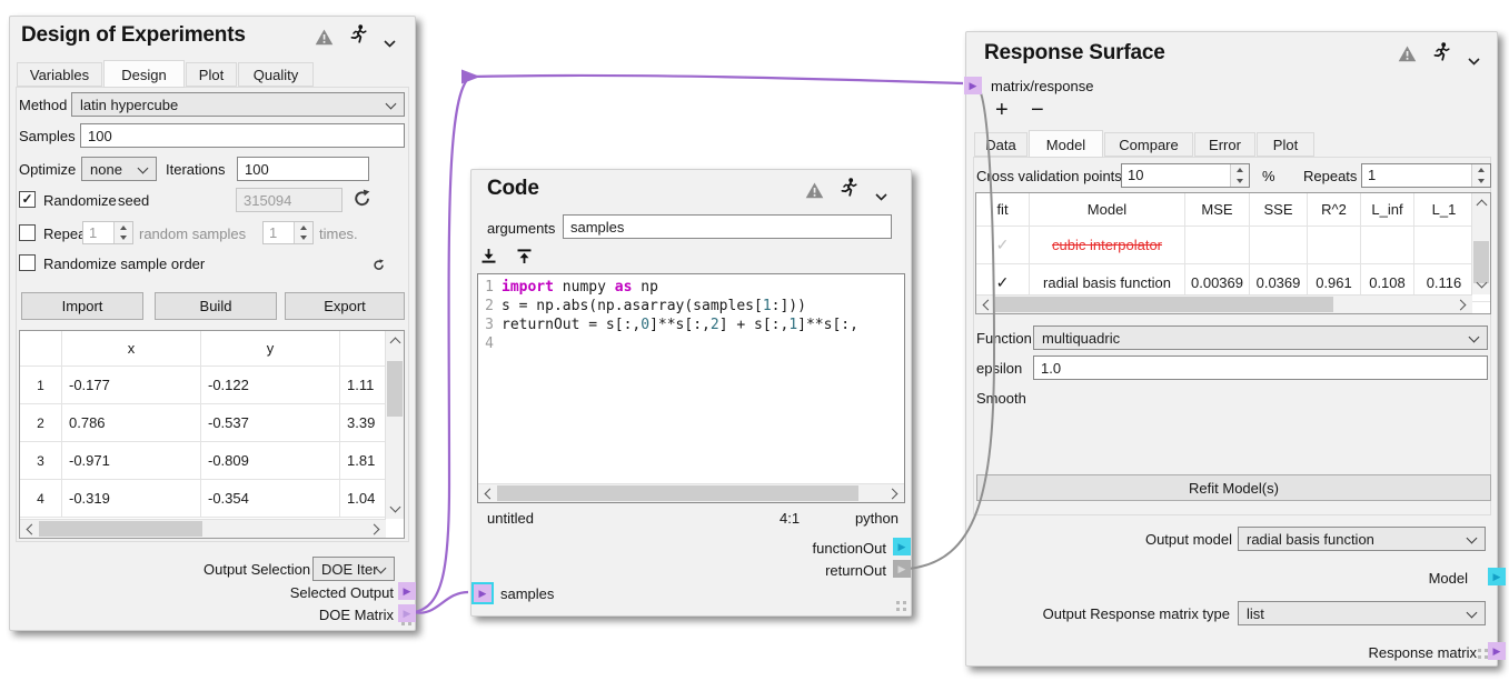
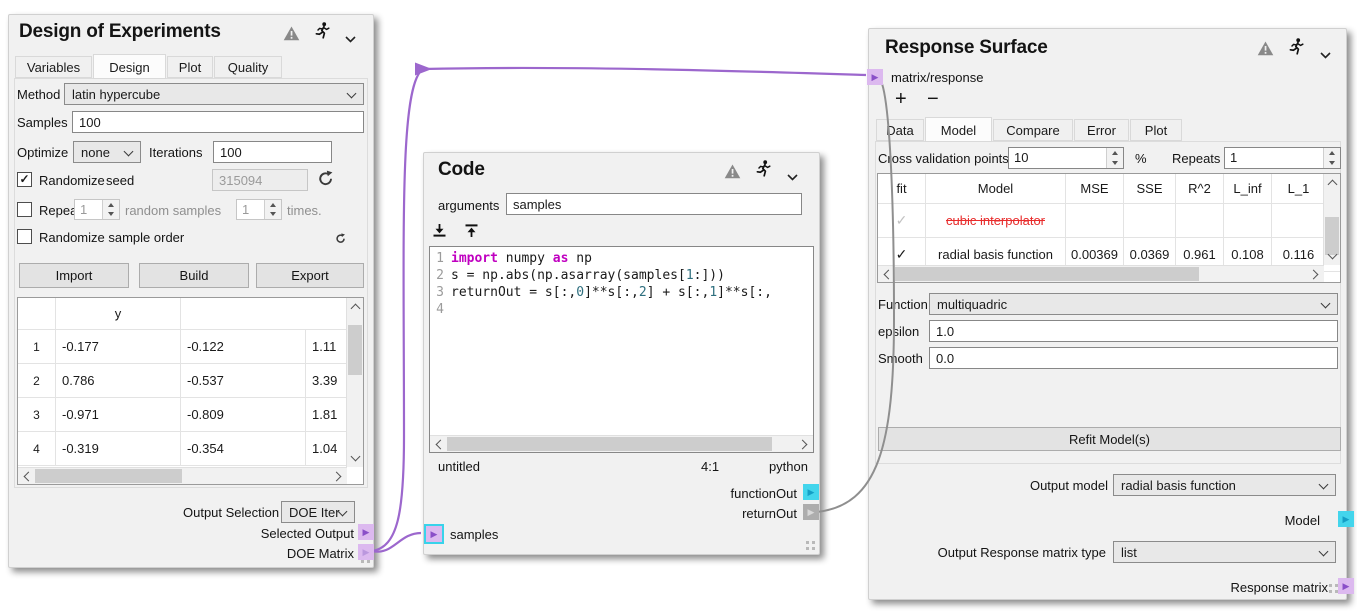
  Design of Experiments
  Variables
  Design
  Plot
  Quality
  Method
  latin hypercube
  Samples
  100
  Optimize
  none
  Iterations
  100
  ✓
  Randomize
  seed
  315094
  1
  random samples
  1
  times.
  Randomize sample order
  Import
  Build
  Export
- x
  y
  1
  -0.177
  -0.122
  1.11
  2
  0.786
  -0.537
  3.39
  3
  -0.971
  -0.809
  1.81
  4
  -0.319
  -0.354
  1.04
  Output Selection
  DOE Iter
  Selected Output
  DOE Matrix
  Code
  arguments
  samples
  1
  import
  numpy
  as
  np
  2
  s = np.abs(np.asarray(samples[
  1
  :]))
  3
  returnOut = s[:,
  0
  ]**s[:,
  2
  ] + s[:,
  1
  ]**s[:,
  4
  untitled
  4:1
  python
  functionOut
  returnOut
  samples
  Response Surface
  matrix/response
  +
  −
  Data
  Model
  Compare
  Error
  Plot
  Cross validation points
  10
  %
  Repeats
  1
  fit
  Model
  MSE
  SSE
  R^2
  L_inf
  L_1
  ✓
  cubic interpolator
  ✓
  radial basis function
  0.00369
  0.0369
  0.961
  0.108
  0.116
  Function
  multiquadric
  epsilon
  1.0
  Smooth
+ 0.0
  Refit Model(s)
  Output model
  radial basis function
  Model
  Output Response matrix type
  list
  Response matrix
